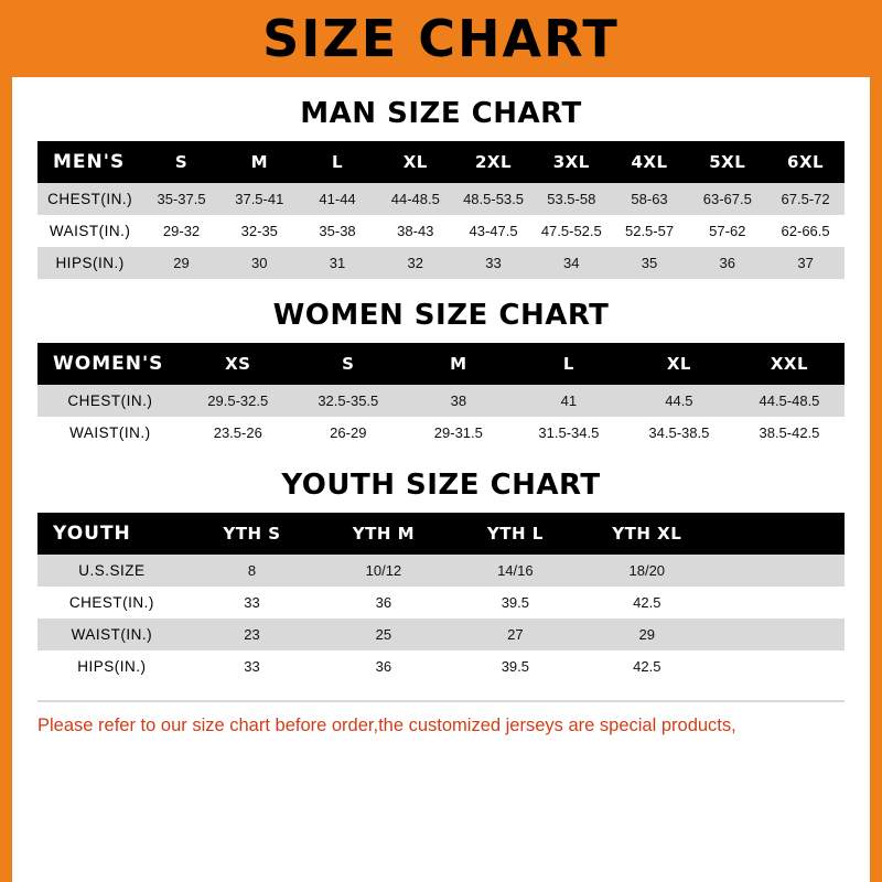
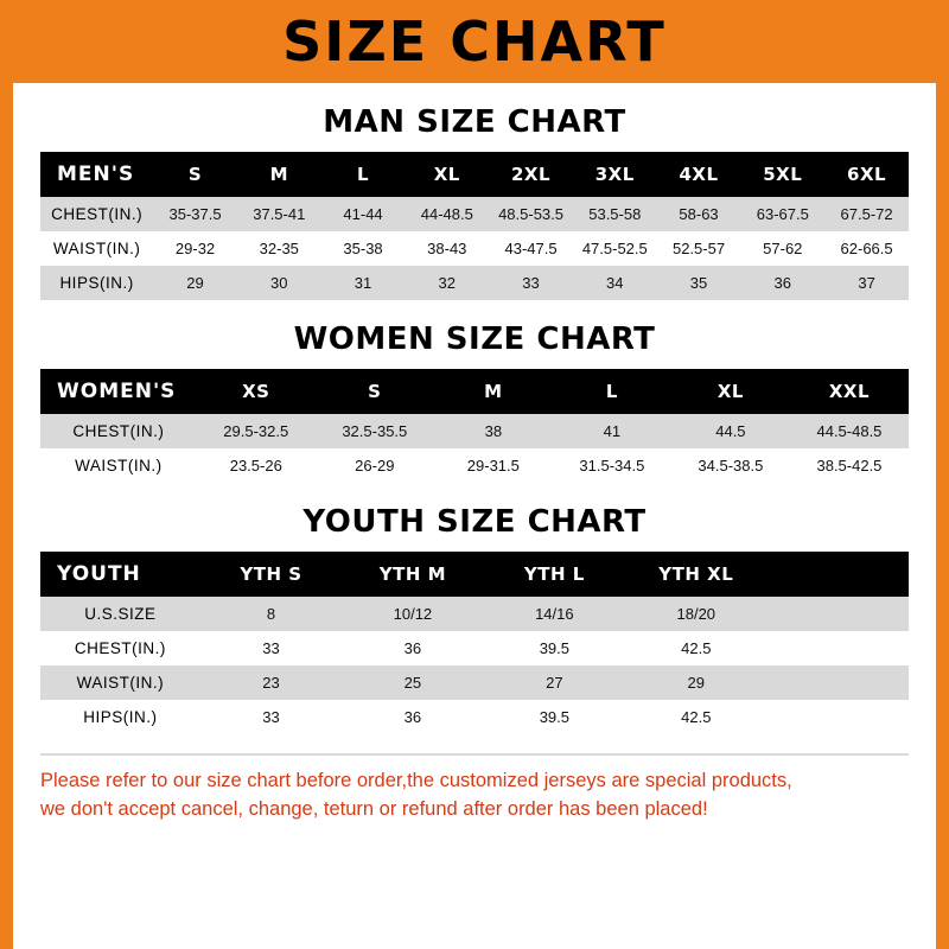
  SIZE CHART
  MAN SIZE CHART
  MEN'S	S	M	L	XL	2XL	3XL	4XL	5XL	6XL
  CHEST(IN.)	35-37.5	37.5-41	41-44	44-48.5	48.5-53.5	53.5-58	58-63	63-67.5	67.5-72
  WAIST(IN.)	29-32	32-35	35-38	38-43	43-47.5	47.5-52.5	52.5-57	57-62	62-66.5
  HIPS(IN.)	29	30	31	32	33	34	35	36	37
  WOMEN SIZE CHART
  WOMEN'S	XS	S	M	L	XL	XXL
  CHEST(IN.)	29.5-32.5	32.5-35.5	38	41	44.5	44.5-48.5
  WAIST(IN.)	23.5-26	26-29	29-31.5	31.5-34.5	34.5-38.5	38.5-42.5
  YOUTH SIZE CHART
  YOUTH	YTH S	YTH M	YTH L	YTH XL
  U.S.SIZE	8	10/12	14/16	18/20
  CHEST(IN.)	33	36	39.5	42.5
  WAIST(IN.)	23	25	27	29
  HIPS(IN.)	33	36	39.5	42.5
  Please refer to our size chart before order,the customized jerseys are special products,
+ we don't accept cancel, change, teturn or refund after order has been placed!
